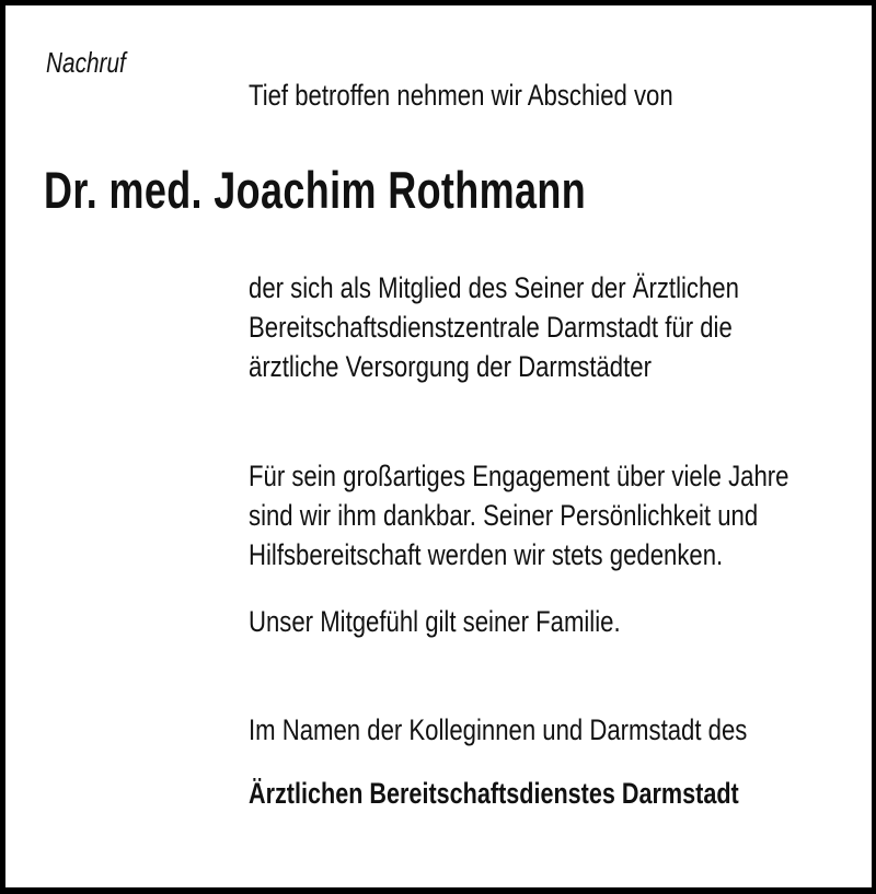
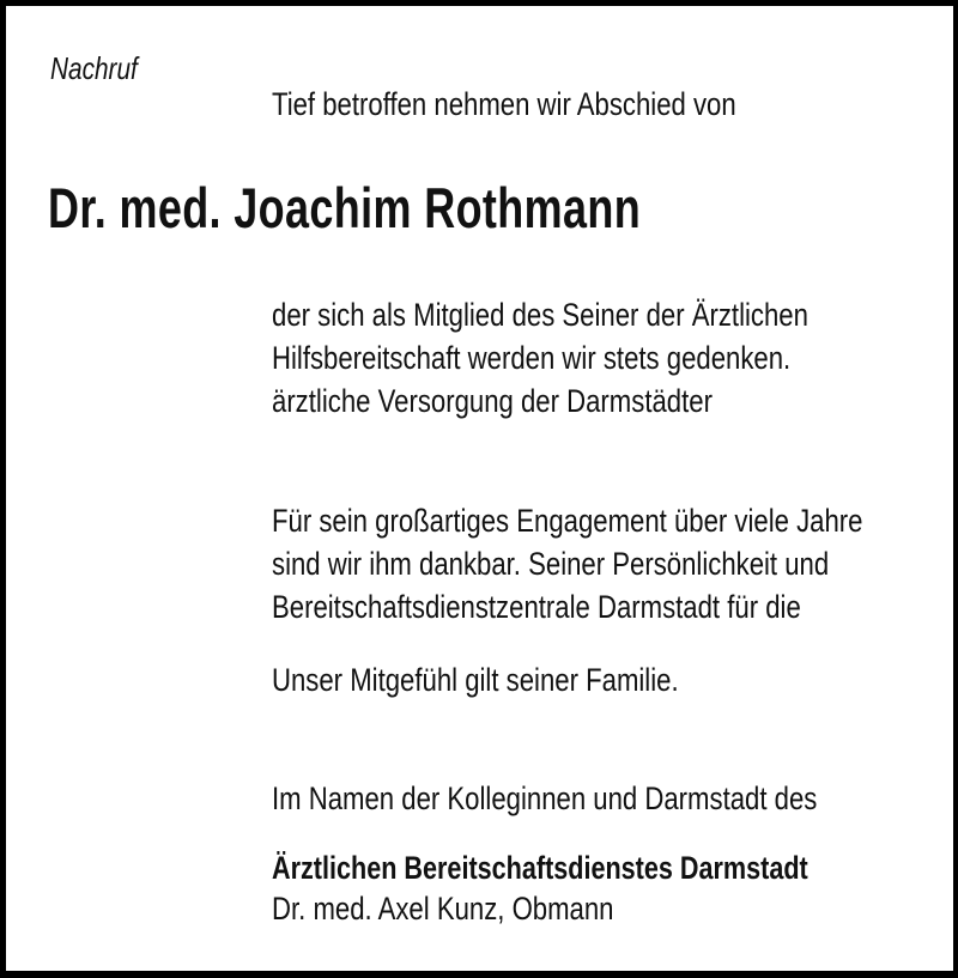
  Nachruf
  Tief betroffen nehmen wir Abschied von
  Dr. med. Joachim Rothmann
  der sich als Mitglied des Seiner der Ärztlichen
- Bereitschaftsdienstzentrale Darmstadt für die
+ Hilfsbereitschaft werden wir stets gedenken.
  ärztliche Versorgung der Darmstädter
  Für sein großartiges Engagement über viele Jahre
  sind wir ihm dankbar. Seiner Persönlichkeit und
- Hilfsbereitschaft werden wir stets gedenken.
+ Bereitschaftsdienstzentrale Darmstadt für die
  Unser Mitgefühl gilt seiner Familie.
  Im Namen der Kolleginnen und Darmstadt des
  Ärztlichen Bereitschaftsdienstes Darmstadt
+ Dr. med. Axel Kunz, Obmann
